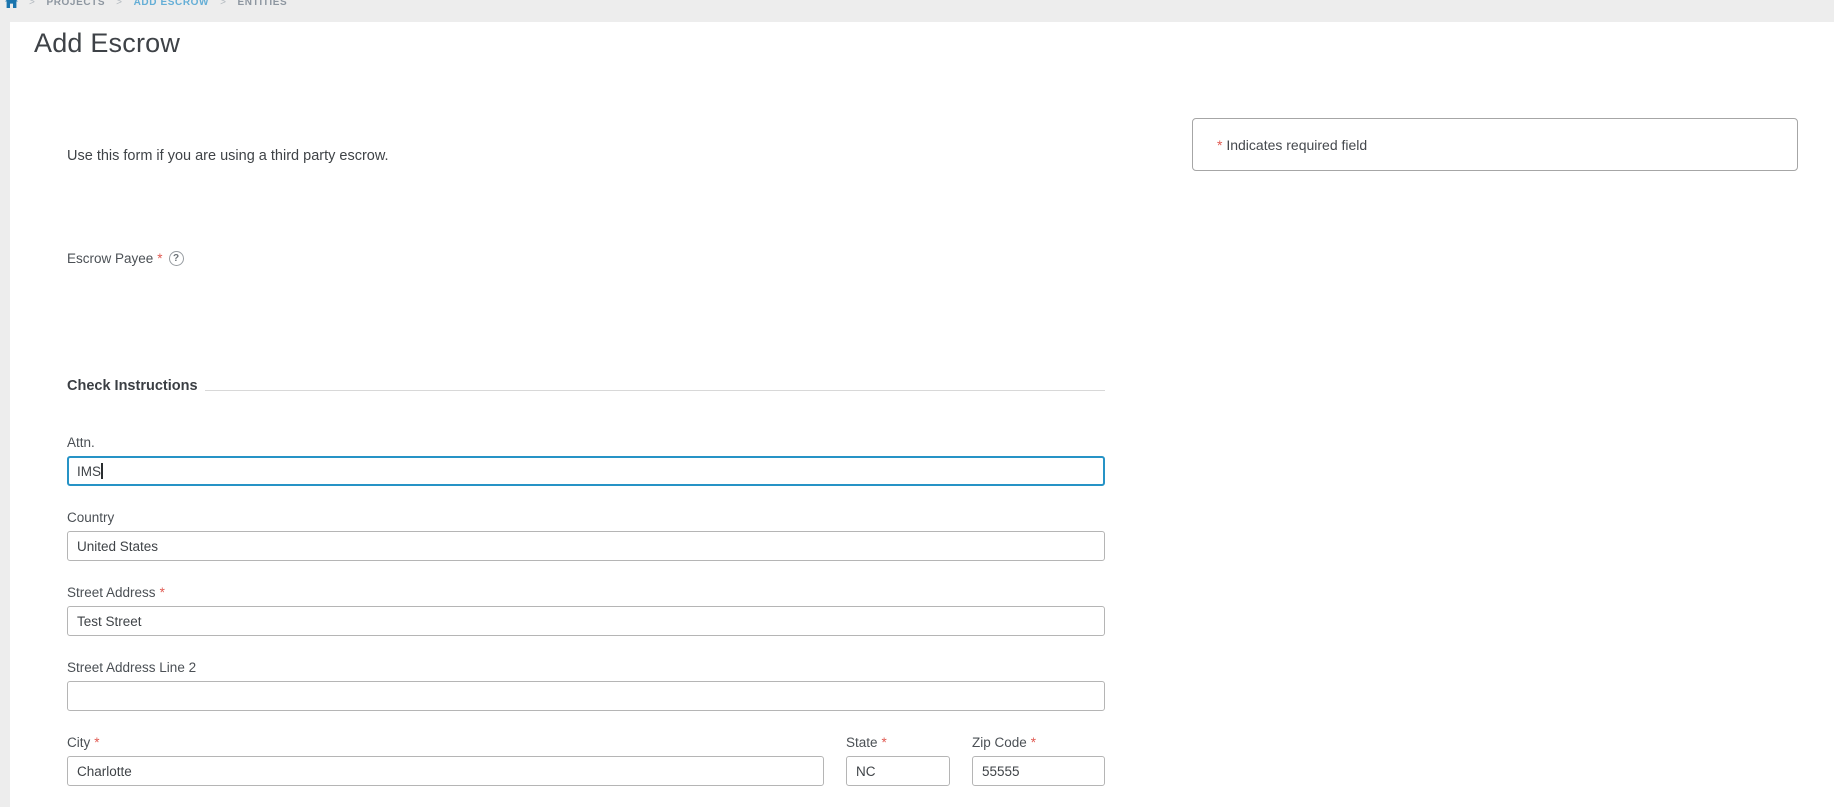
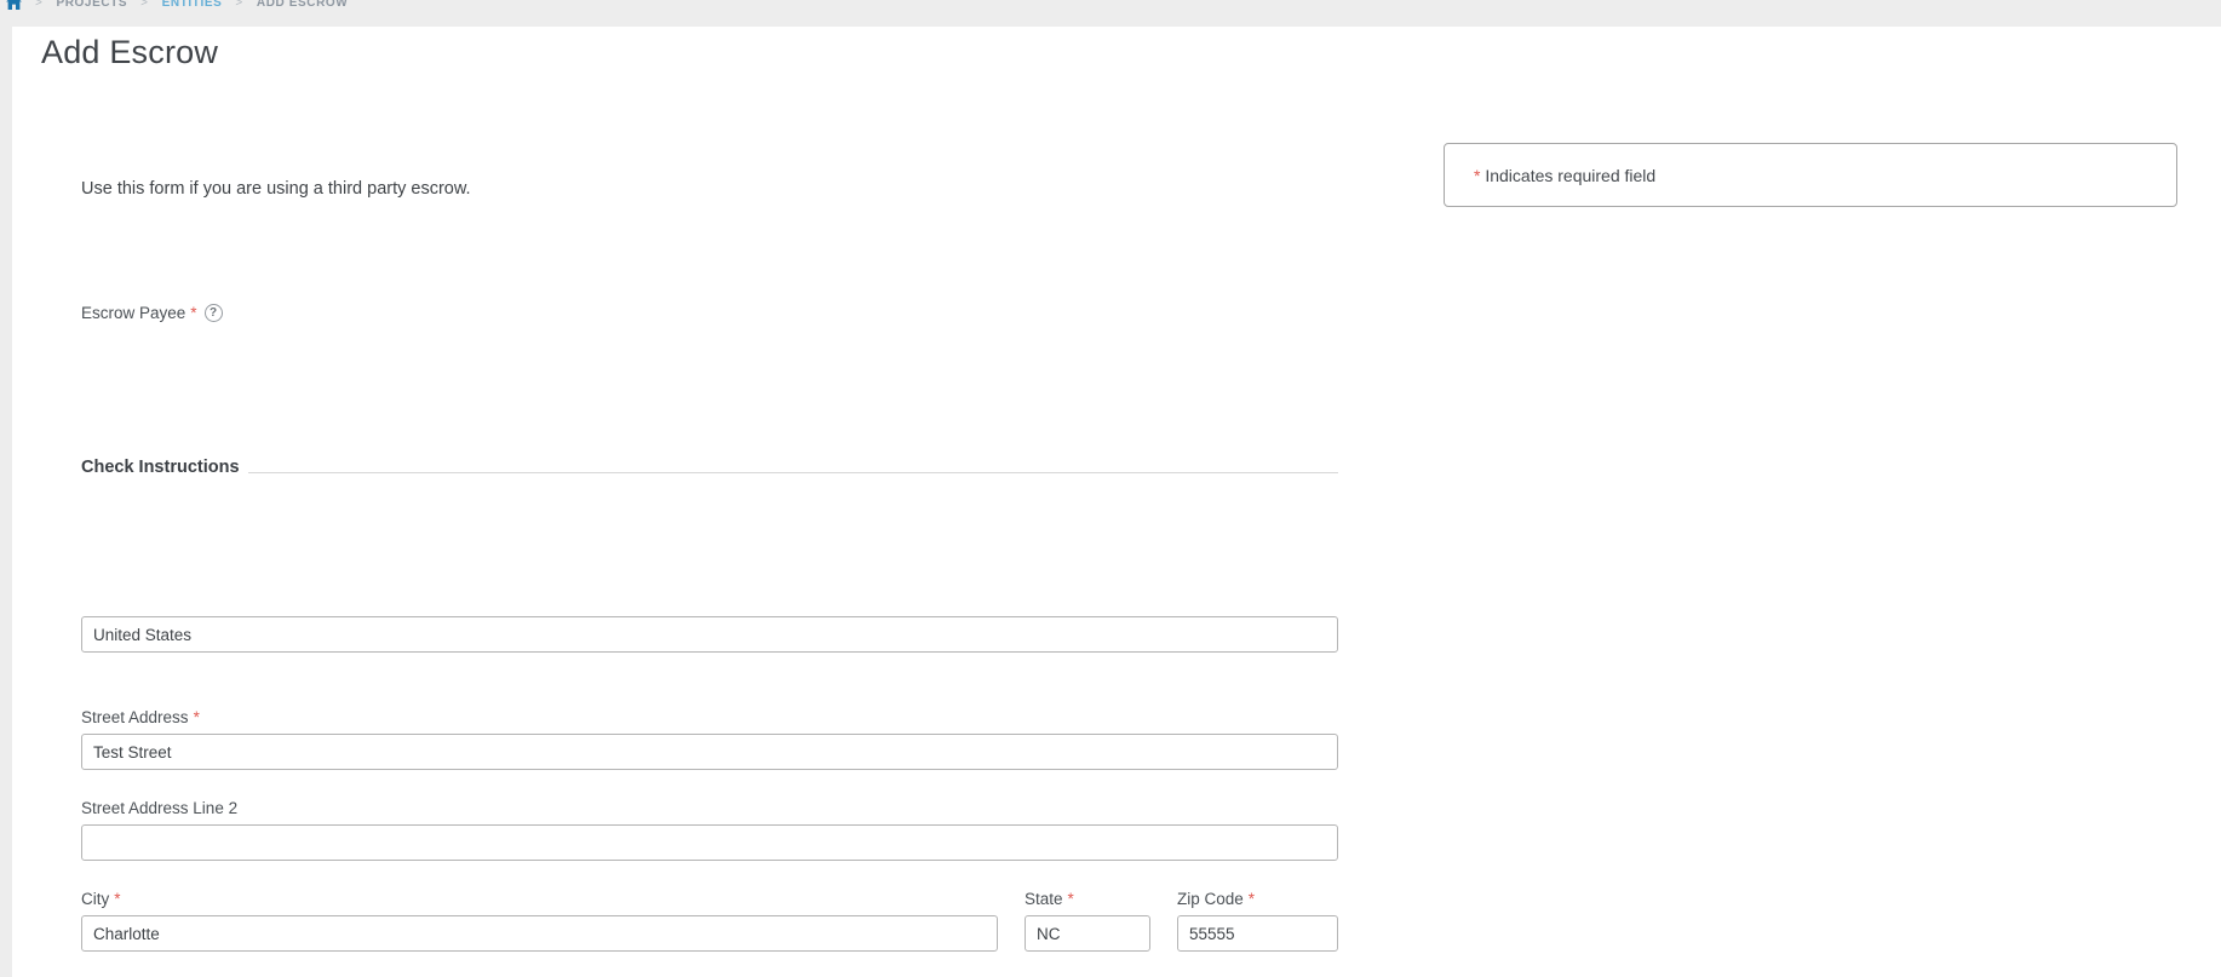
  >
  PROJECTS
  >
- ADD ESCROW
+ ENTITIES
  >
- ENTITIES
+ ADD ESCROW
  Add Escrow
  Use this form if you are using a third party escrow.
  * Indicates required field
  Escrow Payee
  *
  ?
  Check Instructions
- Attn.
- IMS
- Country
  United States
  Street Address
  *
  Test Street
  Street Address Line 2
  City
  *
  Charlotte
  State
  *
  NC
  Zip Code
  *
  55555
